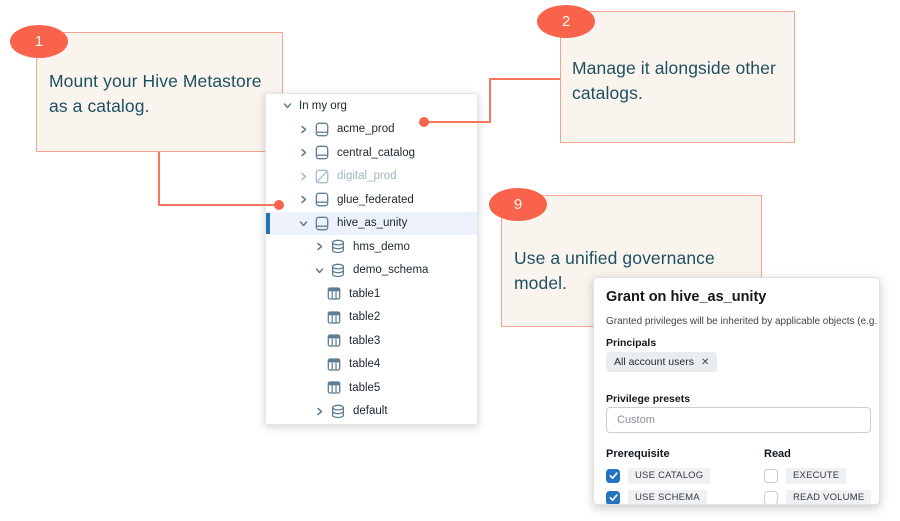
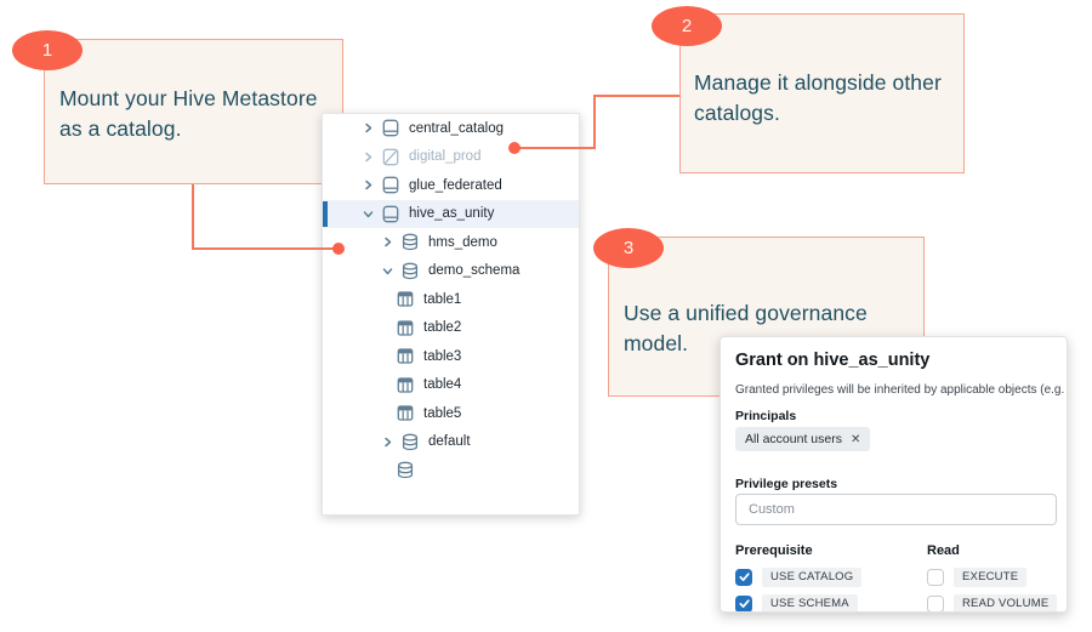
  Mount your Hive Metastore as a catalog.
  Manage it alongside other catalogs.
  Use a unified governance model.
  1
  2
- 9
+ 3
- In my org
- acme_prod
  central_catalog
  digital_prod
  glue_federated
  hive_as_unity
  hms_demo
  demo_schema
  table1
  table2
  table3
  table4
  table5
  default
  Grant on hive_as_unity
  Granted privileges will be inherited by applicable objects (e.g.
  Principals
  All account users
  ✕
  Privilege presets
  Custom
  Prerequisite
  USE CATALOG
  USE SCHEMA
  Read
  EXECUTE
  READ VOLUME
